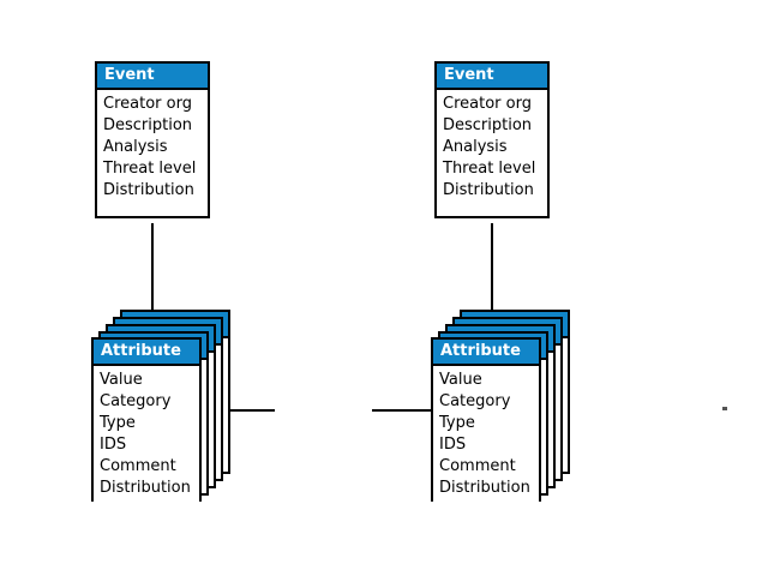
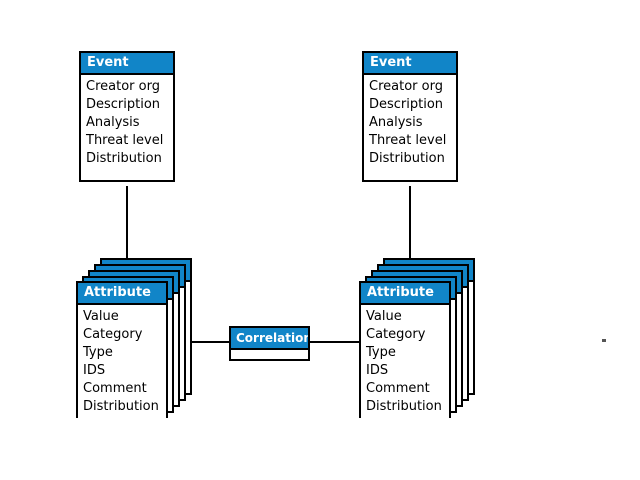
  Event
  Creator org
  Description
  Analysis
  Threat level
  Distribution
  Event
  Creator org
  Description
  Analysis
  Threat level
  Distribution
  Attribute
  Value
  Category
  Type
  IDS
  Comment
  Distribution
  Attribute
  Value
  Category
  Type
  IDS
  Comment
  Distribution
+ Correlation
